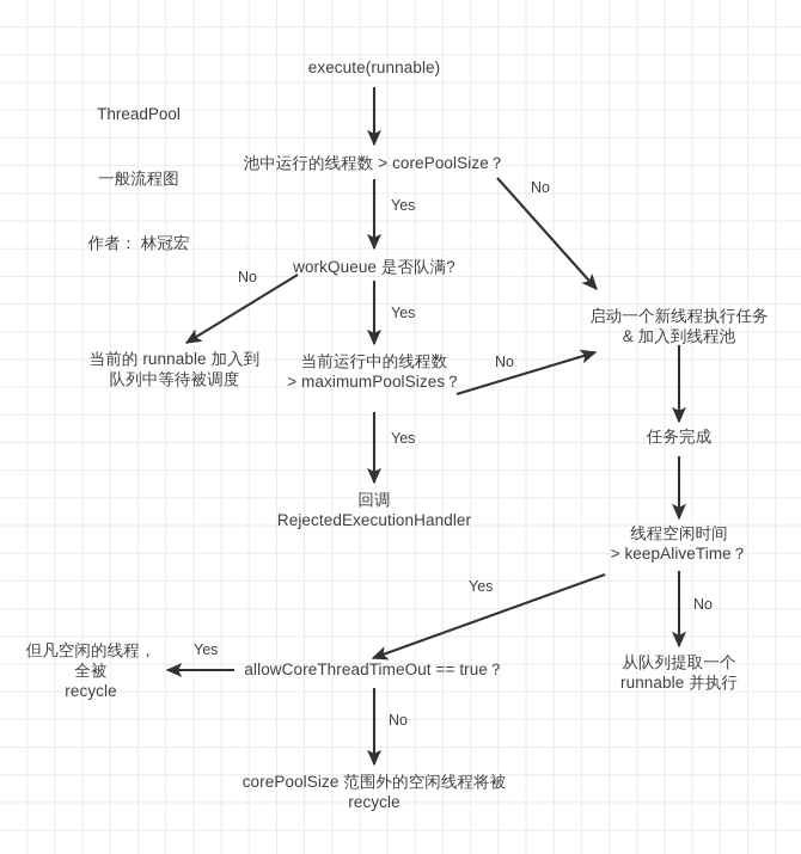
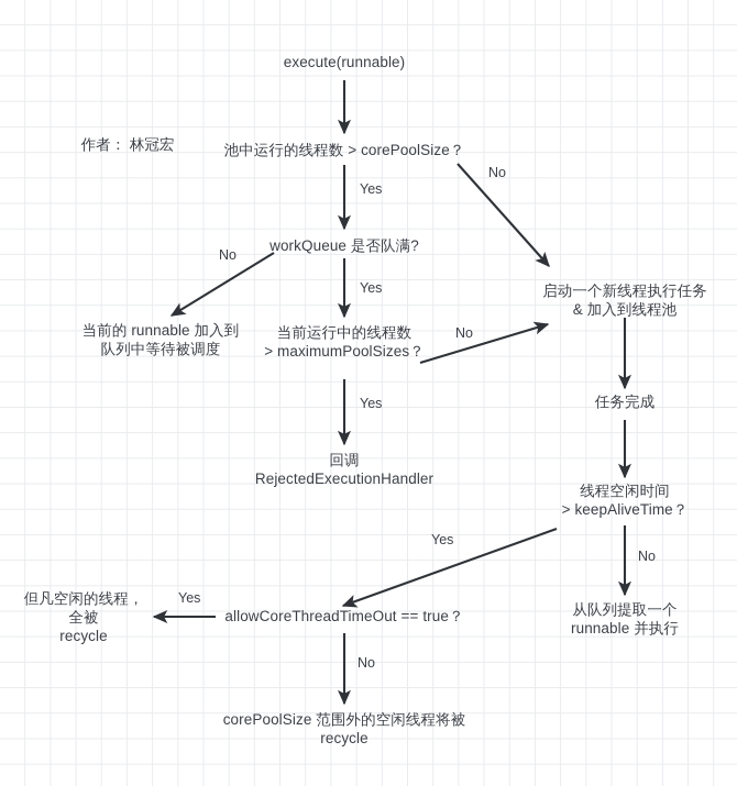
- ThreadPool
- 一般流程图
  作者： 林冠宏
  execute(runnable)
  池中运行的线程数 > corePoolSize？
  workQueue 是否队满?
  当前的 runnable 加入到
  队列中等待被调度
  当前运行中的线程数
  > maximumPoolSizes？
  回调
  RejectedExecutionHandler
  启动一个新线程执行任务
  & 加入到线程池
  任务完成
  线程空闲时间
  > keepAliveTime？
  从队列提取一个
  runnable 并执行
  allowCoreThreadTimeOut == true？
  但凡空闲的线程，
  全被
  recycle
  corePoolSize 范围外的空闲线程将被
  recycle
  Yes
  No
  No
  Yes
  No
  Yes
  Yes
  No
  Yes
  No
